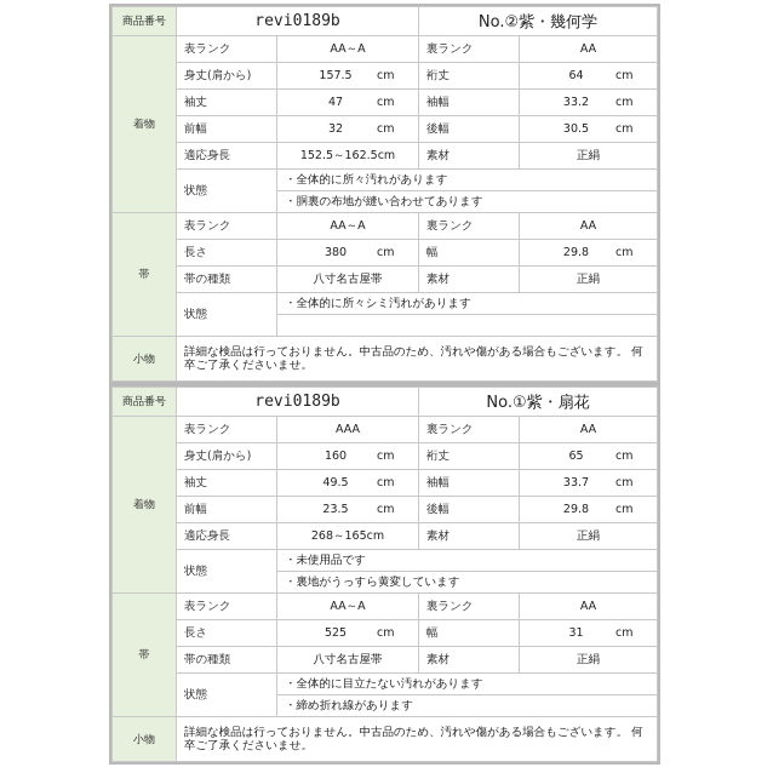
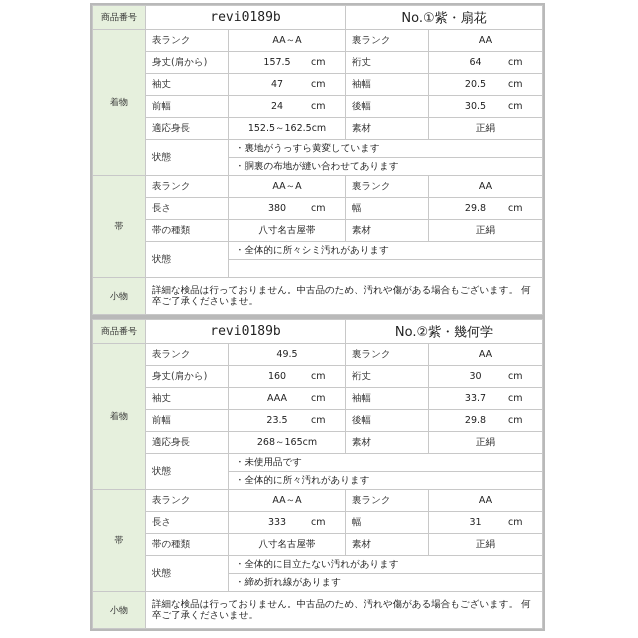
- 商品番号	revi0189b	No.②紫・幾何学
+ 商品番号	revi0189b	No.①紫・扇花
  着物	表ランク	AA～A	裏ランク	AA
  身丈(肩から)	157.5 cm	裄丈	64 cm
- 袖丈	47 cm	袖幅	33.2 cm
+ 袖丈	47 cm	袖幅	20.5 cm
- 前幅	32 cm	後幅	30.5 cm
+ 前幅	24 cm	後幅	30.5 cm
  適応身長	152.5～162.5cm	素材	正絹
- 状態	・全体的に所々汚れがあります
+ 状態	・裏地がうっすら黄変しています
  ・胴裏の布地が縫い合わせてあります
  帯	表ランク	AA～A	裏ランク	AA
  長さ	380 cm	幅	29.8 cm
  帯の種類	八寸名古屋帯	素材	正絹
  状態	・全体的に所々シミ汚れがあります
  小物	詳細な検品は行っておりません。中古品のため、汚れや傷がある場合もございます。 何卒ご了承くださいませ。
- 商品番号	revi0189b	No.①紫・扇花
+ 商品番号	revi0189b	No.②紫・幾何学
- 着物	表ランク	AAA	裏ランク	AA
+ 着物	表ランク	49.5	裏ランク	AA
- 身丈(肩から)	160 cm	裄丈	65 cm
+ 身丈(肩から)	160 cm	裄丈	30 cm
- 袖丈	49.5 cm	袖幅	33.7 cm
+ 袖丈	AAA cm	袖幅	33.7 cm
  前幅	23.5 cm	後幅	29.8 cm
  適応身長	268～165cm	素材	正絹
  状態	・未使用品です
- ・裏地がうっすら黄変しています
+ ・全体的に所々汚れがあります
  帯	表ランク	AA～A	裏ランク	AA
- 長さ	525 cm	幅	31 cm
+ 長さ	333 cm	幅	31 cm
  帯の種類	八寸名古屋帯	素材	正絹
  状態	・全体的に目立たない汚れがあります
  ・締め折れ線があります
  小物	詳細な検品は行っておりません。中古品のため、汚れや傷がある場合もございます。 何卒ご了承くださいませ。
